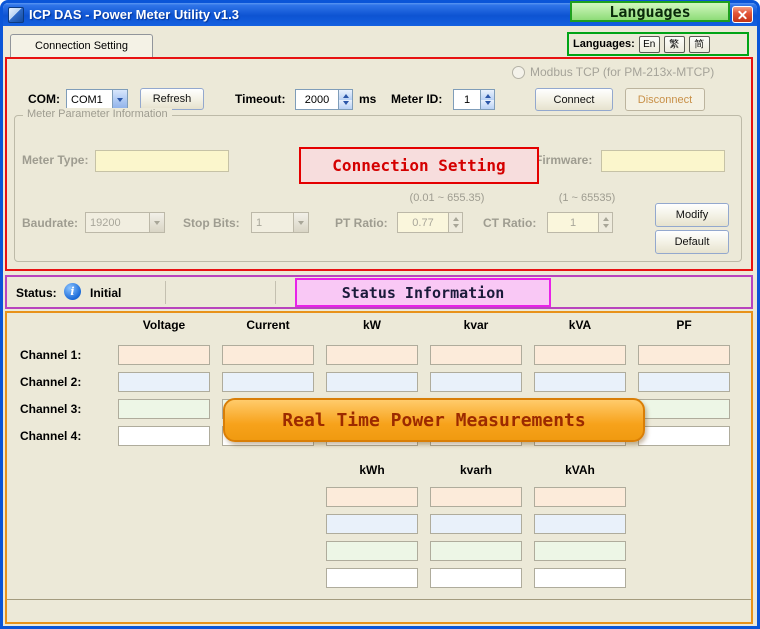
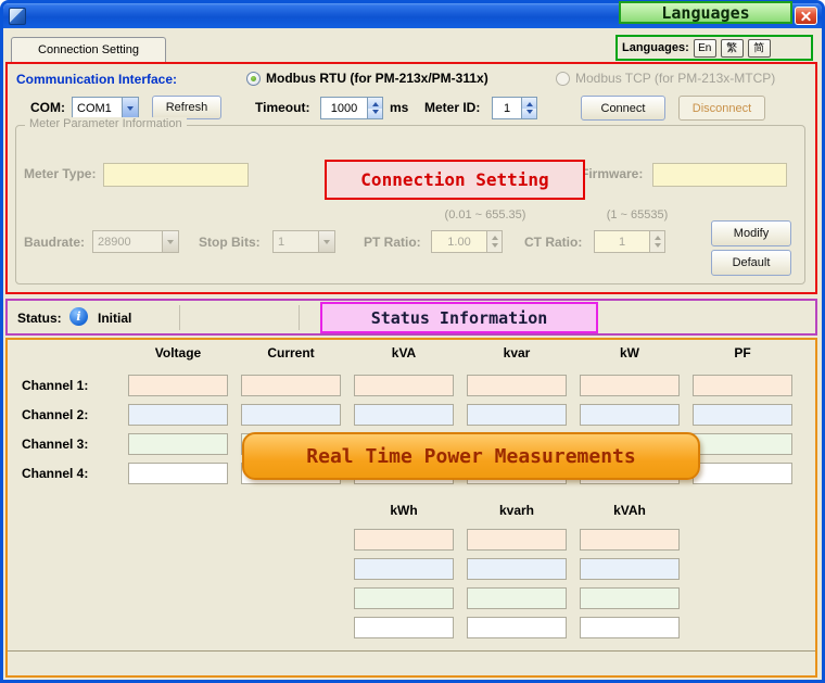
- ICP DAS - Power Meter Utility v1.3
  Connection Setting
  Languages:
  En
  繁
  简
+ Communication Interface:
+ Modbus RTU (for PM-213x/PM-311x)
  Modbus TCP (for PM-213x-MTCP)
  COM:
  COM1
  Refresh
  Timeout:
- 2000
+ 1000
  ms
  Meter ID:
  1
  Connect
  Disconnect
  Meter Parameter Information
  Meter Type:
  irmware:
  (0.01 ~ 655.35)
  (1 ~ 65535)
  Baudrate:
- 19200
+ 28900
  Stop Bits:
  1
  PT Ratio:
- 0.77
+ 1.00
  CT Ratio:
  1
  Modify
  Default
  Status:
  i
  Initial
  Voltage
  Current
- kW
+ kVA
  kvar
- kVA
+ kW
  PF
  Channel 1:
  Channel 2:
  Channel 3:
  Channel 4:
  kWh
  kvarh
  kVAh
  Languages
  Connection Setting
  Status Information
  Real Time Power Measurements
